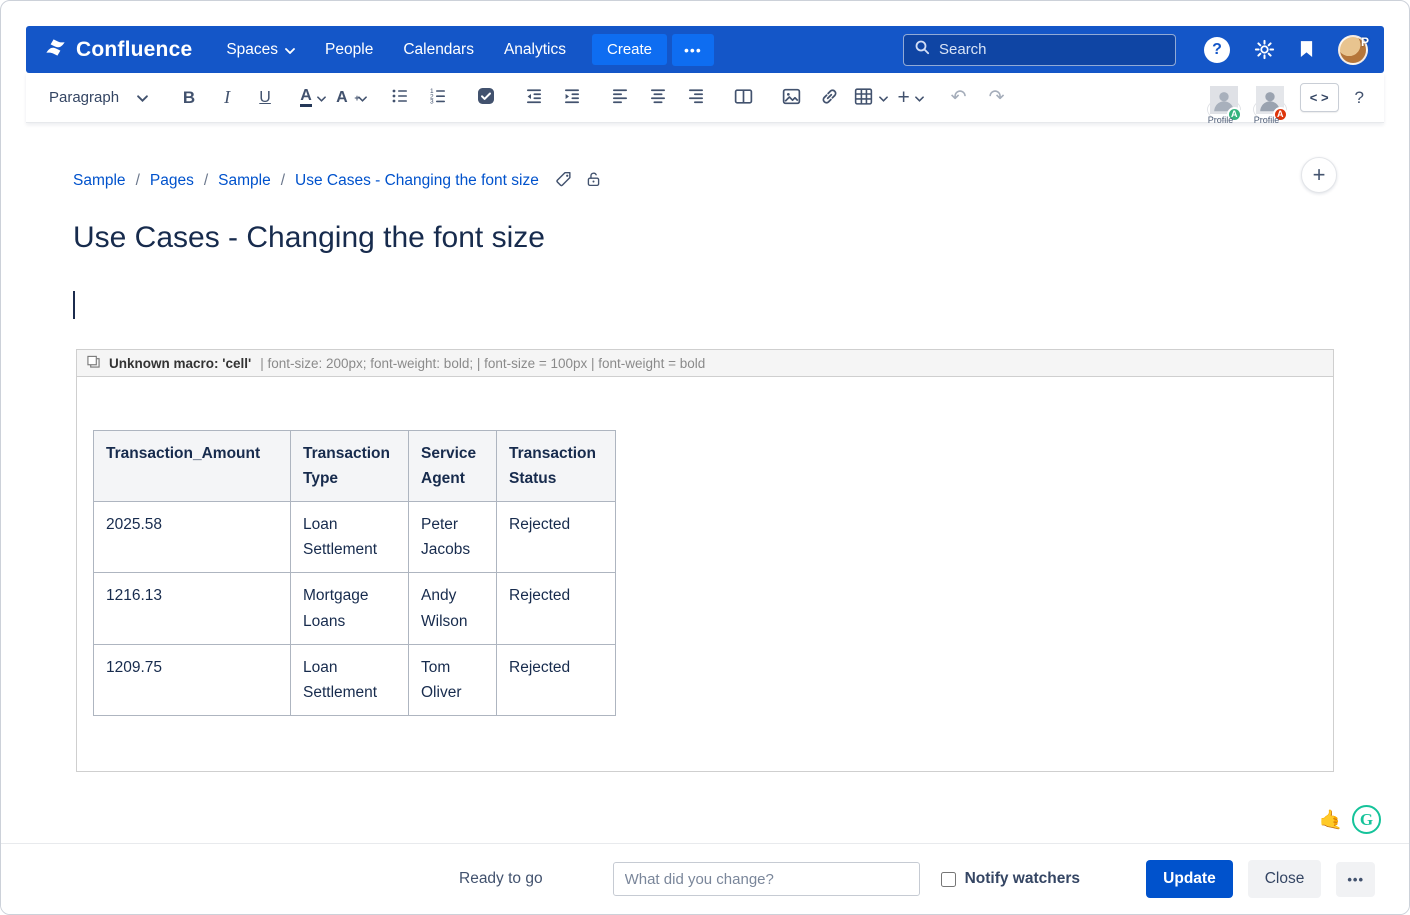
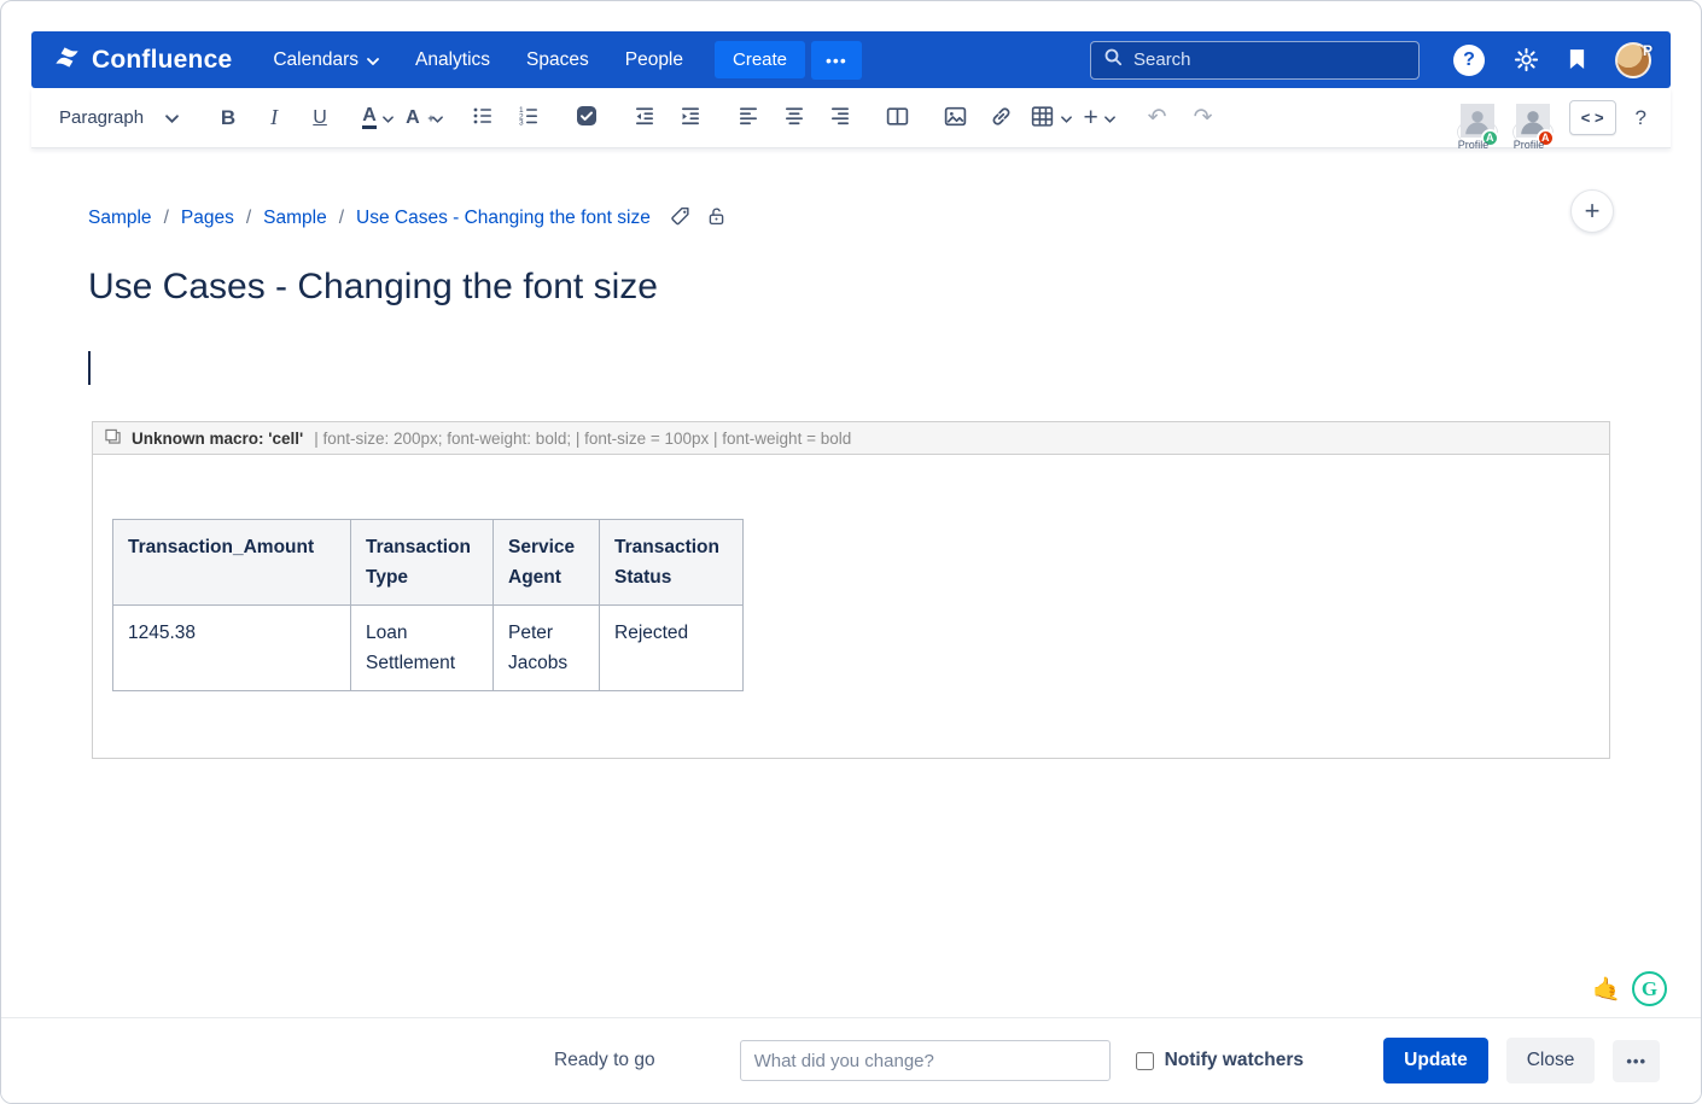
  Confluence
- Spaces
+ Calendars
- People
+ Analytics
- Calendars
+ Spaces
- Analytics
+ People
  Create
  •••
  Search
  ?
  P
  Paragraph
  B
  I
  U
  A
  A
  +
  +
  ↶
  ↷
  A
  Profile
  A
  Profile
  < >
  ?
  Sample
  /
  Pages
  /
  Sample
  /
  Use Cases - Changing the font size
  +
  Use Cases - Changing the font size
  Unknown macro: 'cell'
  | font-size: 200px; font-weight: bold; | font-size = 100px | font-weight = bold
  Transaction_Amount	Transaction Type	Service Agent	Transaction Status
- 2025.58	Loan Settlement	Peter Jacobs	Rejected
+ 1245.38	Loan Settlement	Peter Jacobs	Rejected
- 1216.13	Mortgage Loans	Andy Wilson	Rejected
- 1209.75	Loan Settlement	Tom Oliver	Rejected
  🤙
  G
  Ready to go
  What did you change?
  Notify watchers
  Update
  Close
  •••
